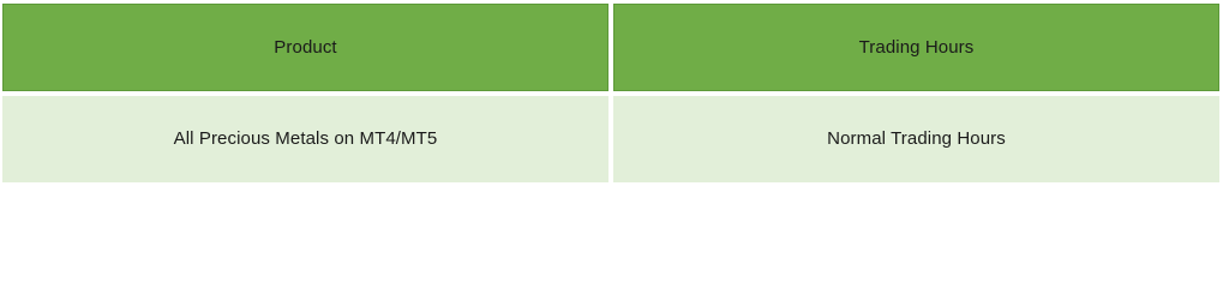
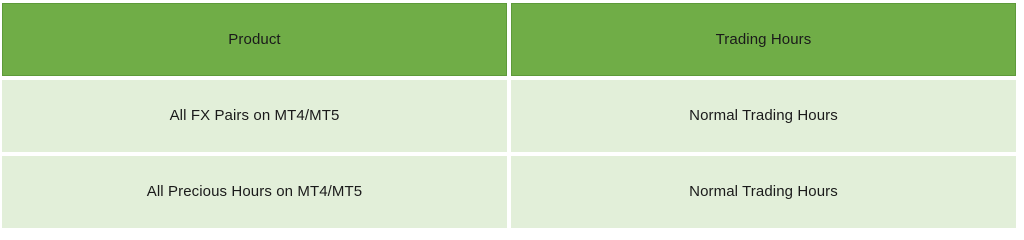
  Product	Trading Hours
+ All FX Pairs on MT4/MT5	Normal Trading Hours
- All Precious Metals on MT4/MT5	Normal Trading Hours
+ All Precious Hours on MT4/MT5	Normal Trading Hours
